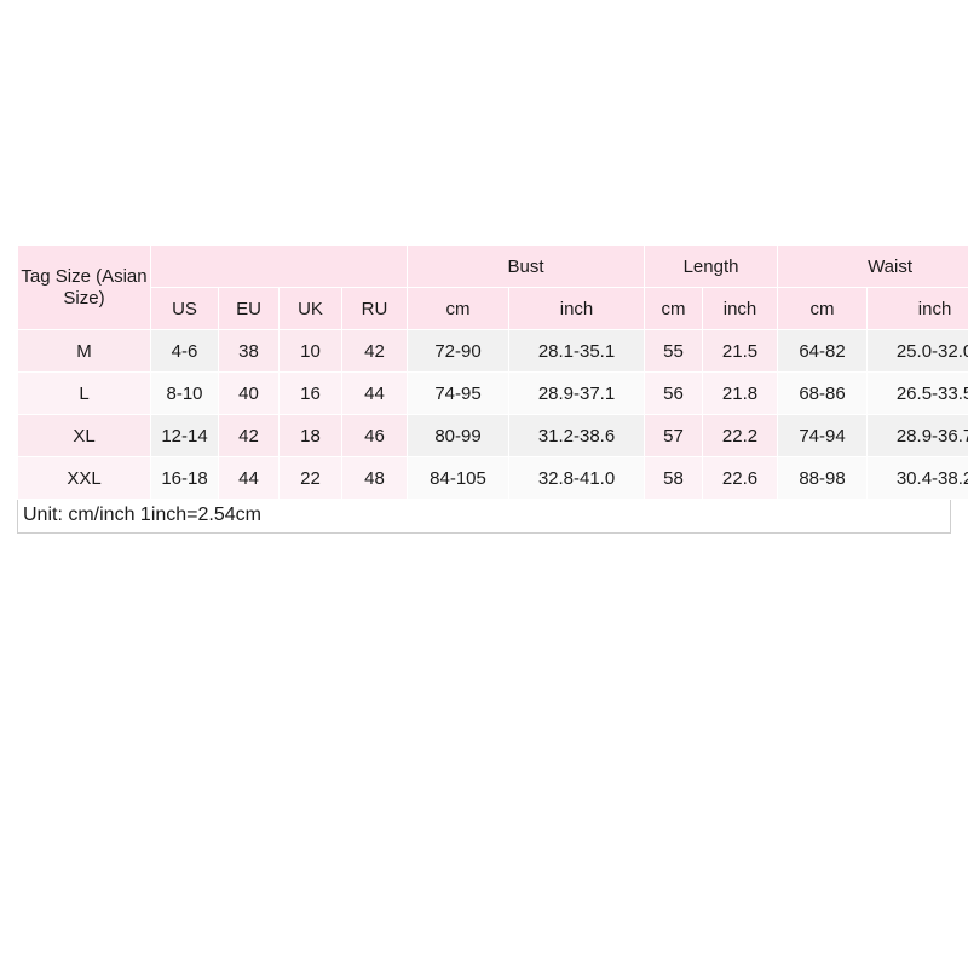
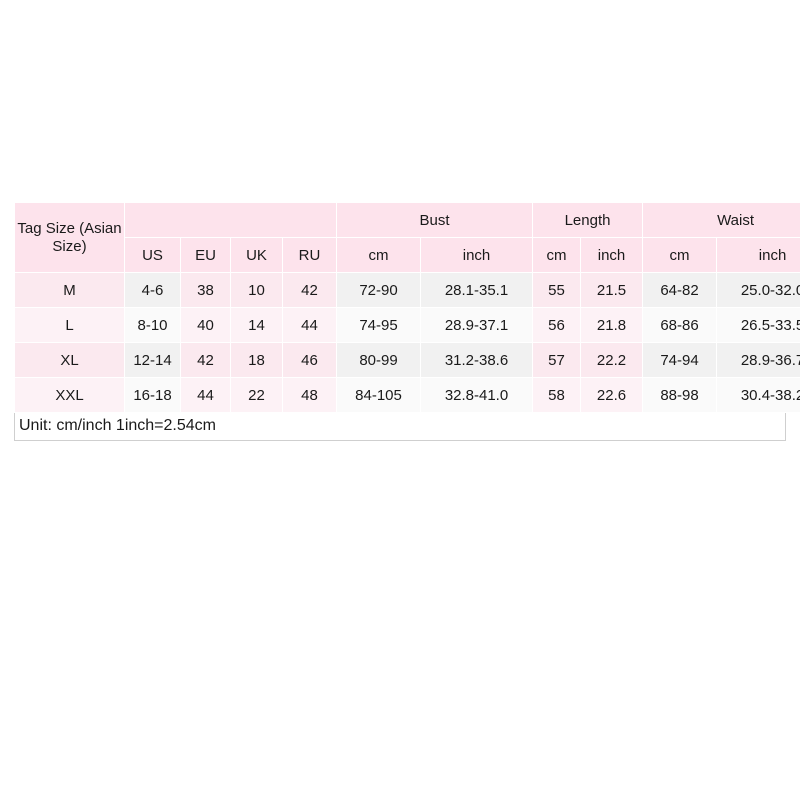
  Tag Size (Asian Size)		Bust	Length	Waist
  US	EU	UK	RU	cm	inch	cm	inch	cm	inch
  M	4-6	38	10	42	72-90	28.1-35.1	55	21.5	64-82	25.0-32.
- L	8-10	40	16	44	74-95	28.9-37.1	56	21.8	68-86	26.5-33.
+ L	8-10	40	14	44	74-95	28.9-37.1	56	21.8	68-86	26.5-33.
  XL	12-14	42	18	46	80-99	31.2-38.6	57	22.2	74-94	28.9-36.
  XXL	16-18	44	22	48	84-105	32.8-41.0	58	22.6	88-98	30.4-38.
  Unit: cm/inch 1inch=2.54cm
